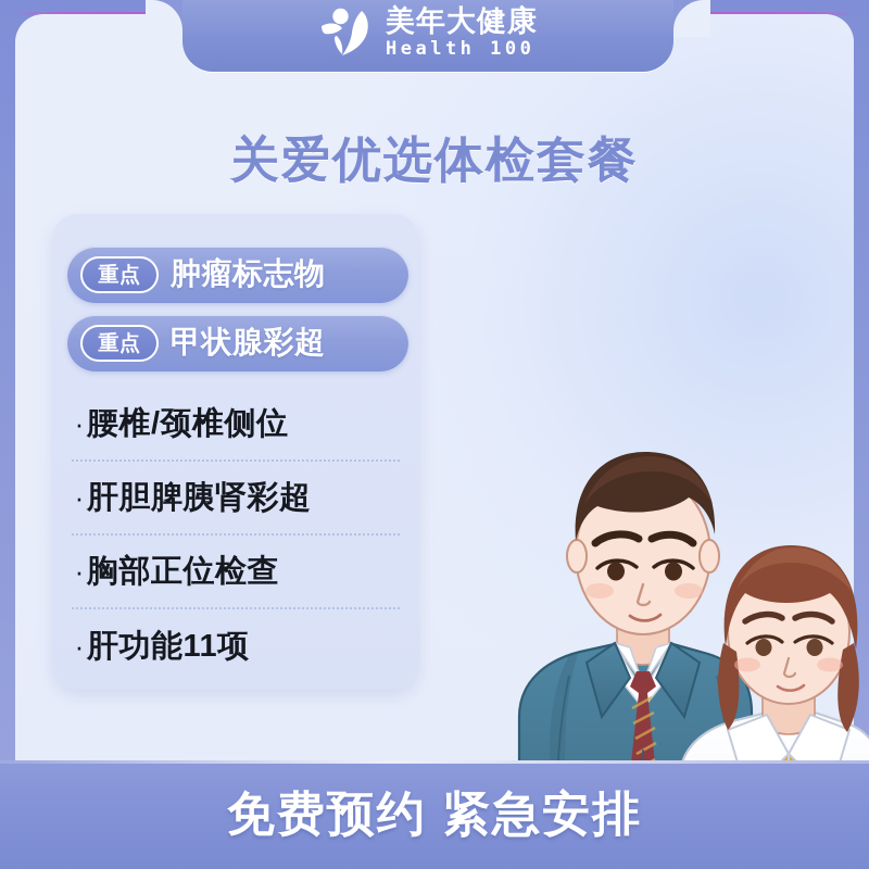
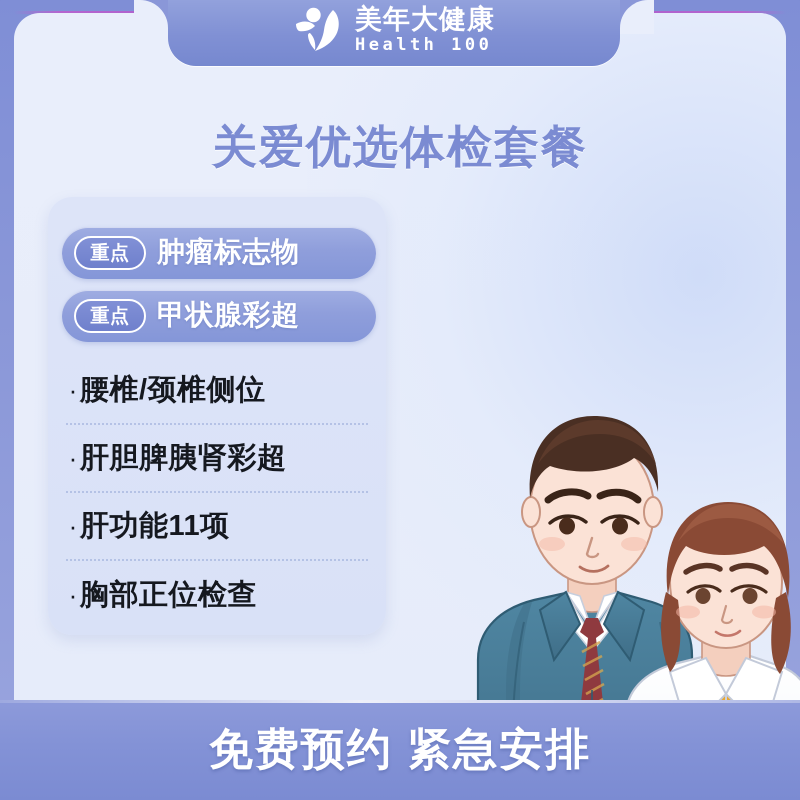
  美年大健康
  Health 100
  关爱优选体检套餐
  重点
  肿瘤标志物
  重点
  甲状腺彩超
  ·
  腰椎/颈椎侧位
  ·
  肝胆脾胰肾彩超
  ·
- 胸部正位检查
+ 肝功能11项
  ·
- 肝功能11项
+ 胸部正位检查
  免费预约 紧急安排
